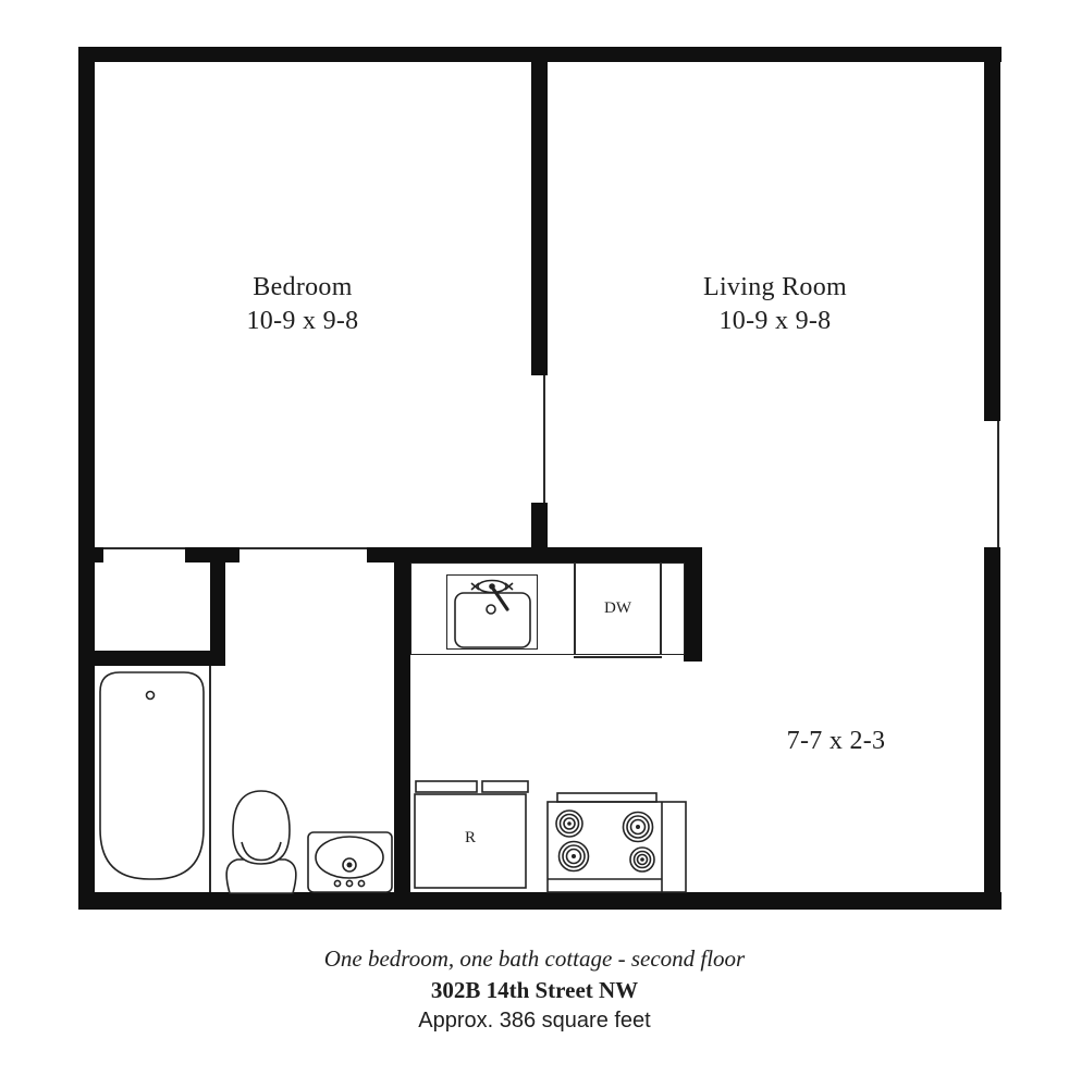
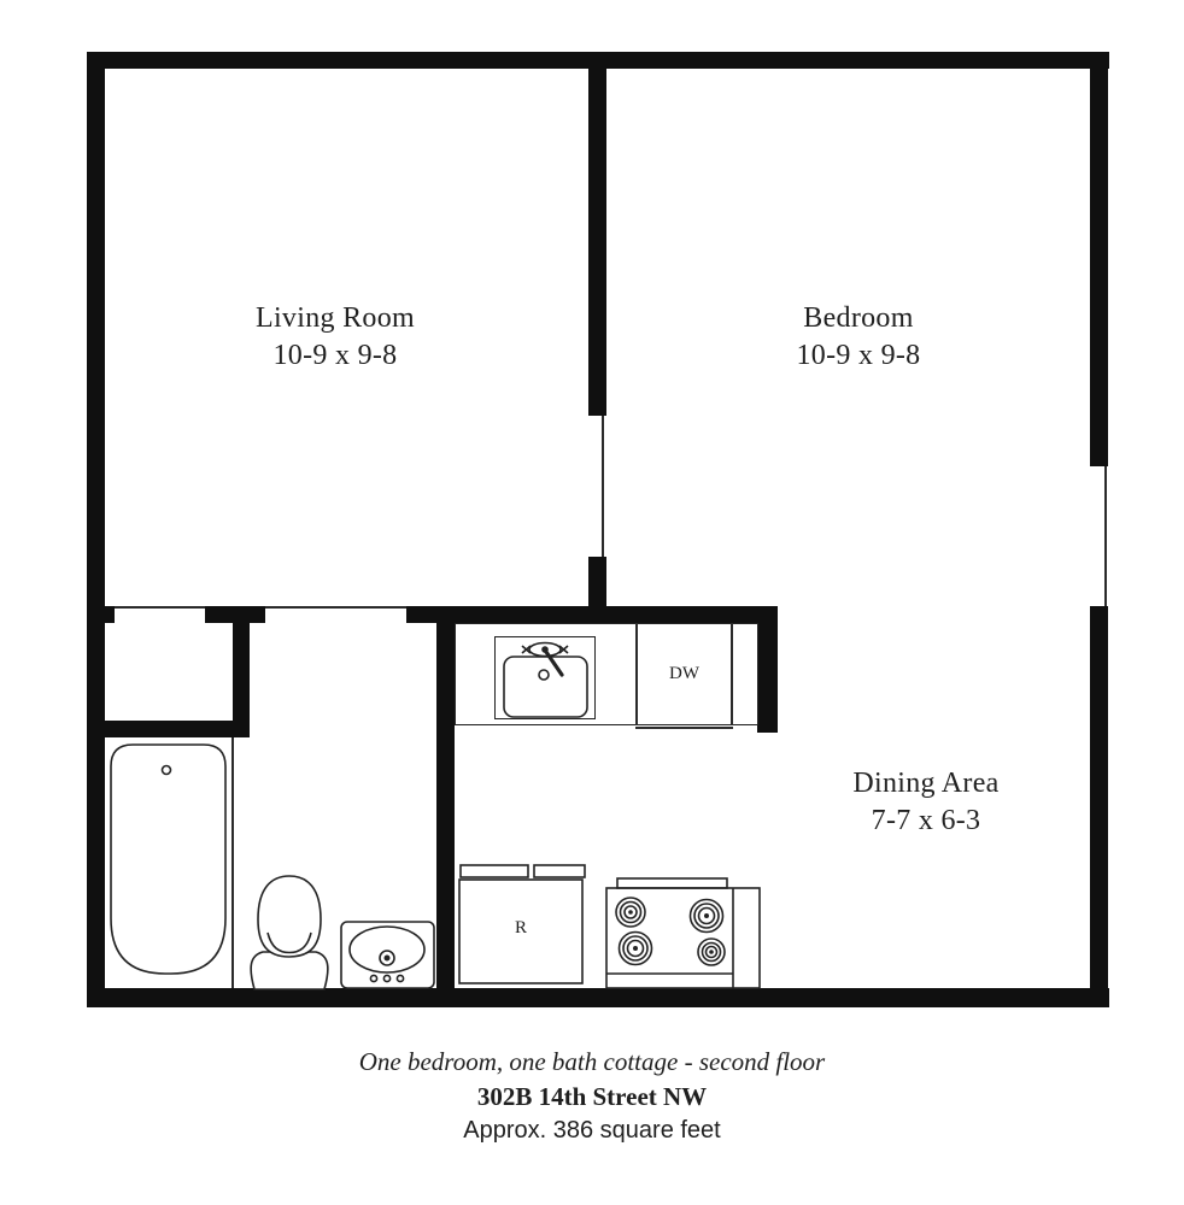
- Bedroom
+ Living Room
  10-9 x 9-8
- Living Room
+ Bedroom
  10-9 x 9-8
+ Dining Area
- 7-7 x 2-3
+ 7-7 x 6-3
  DW
  R
  One bedroom, one bath cottage - second floor
  302B 14th Street NW
  Approx. 386 square feet
